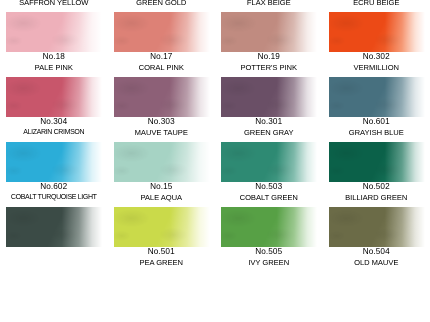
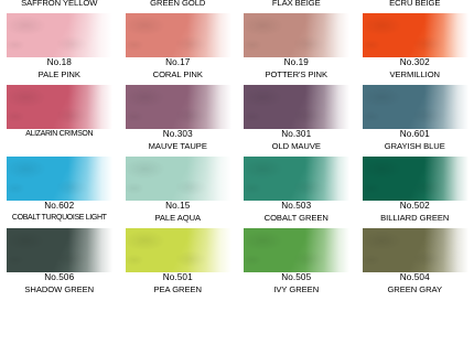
  SAFFRON YELLOW
  GREEN GOLD
  FLAX BEIGE
  ECRU BEIGE
  No.18
  PALE PINK
  No.17
  CORAL PINK
  No.19
  POTTER'S PINK
  No.302
  VERMILLION
- No.304
  No.303
  MAUVE TAUPE
  No.301
- GREEN GRAY
+ OLD MAUVE
  No.601
  GRAYISH BLUE
  No.602
  No.15
  PALE AQUA
  No.503
  COBALT GREEN
  No.502
  BILLIARD GREEN
+ No.506
+ SHADOW GREEN
  No.501
  PEA GREEN
  No.505
  IVY GREEN
  No.504
- OLD MAUVE
+ GREEN GRAY
